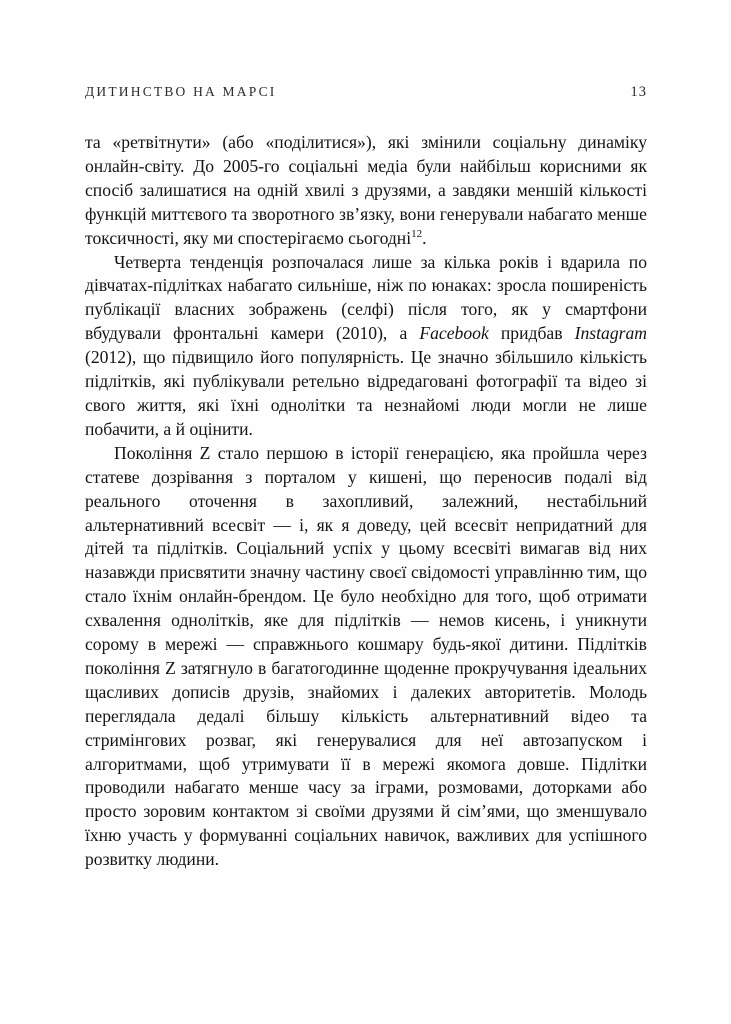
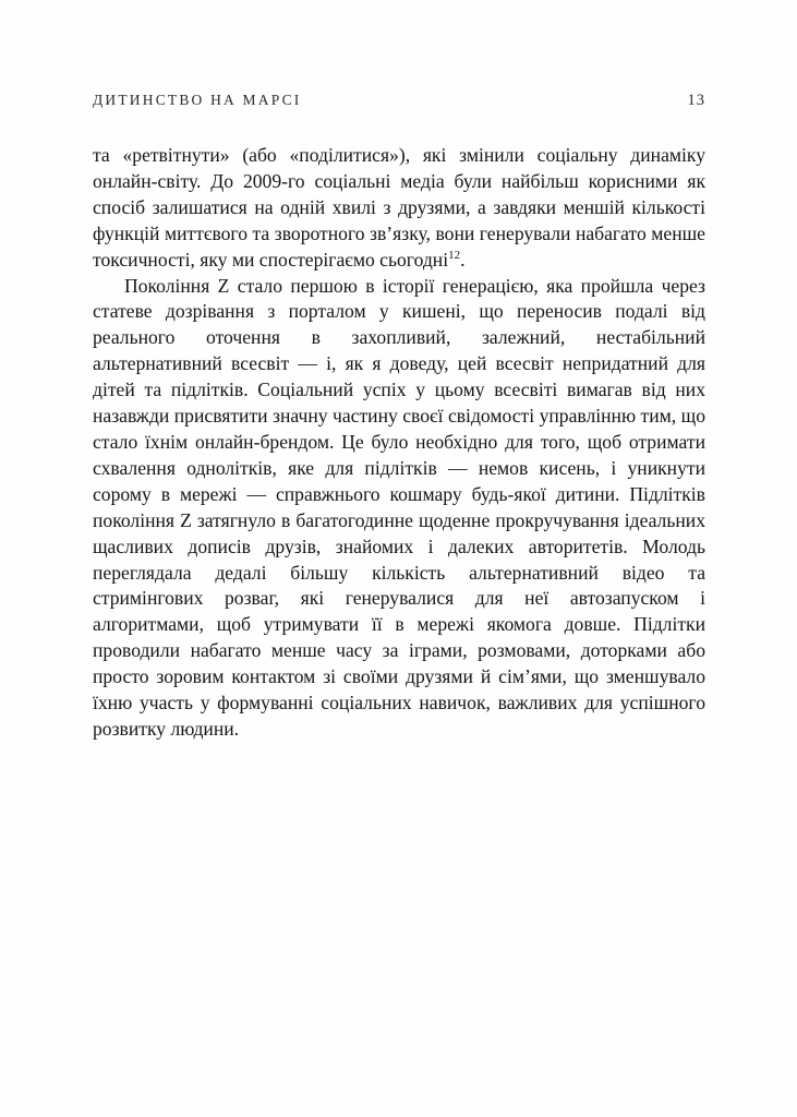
  ДИТИНСТВО НА МАРСІ
  13
- та «ретвітнути» (або «поділитися»), які змінили соціальну динаміку онлайн-світу. До 2005-го соціальні медіа були найбільш корисними як спосіб залишатися на одній хвилі з друзями, а завдяки меншій кількості функцій миттєвого та зворотного зв’язку, вони генерували набагато менше токсичності, яку ми спостерігаємо сьогодні12.
+ та «ретвітнути» (або «поділитися»), які змінили соціальну динаміку онлайн-світу. До 2009-го соціальні медіа були найбільш корисними як спосіб залишатися на одній хвилі з друзями, а завдяки меншій кількості функцій миттєвого та зворотного зв’язку, вони генерували набагато менше токсичності, яку ми спостерігаємо сьогодні12.
- Четверта тенденція розпочалася лише за кілька років і вдарила по дівчатах-підлітках набагато сильніше, ніж по юнаках: зросла поширеність публікації власних зображень (селфі) після того, як у смартфони вбудували фронтальні камери (2010), а Facebook придбав Instagram (2012), що підвищило його популярність. Це значно збільшило кількість підлітків, які публікували ретельно відредаговані фотографії та відео зі свого життя, які їхні однолітки та незнайомі люди могли не лише побачити, а й оцінити.
  Покоління Z стало першою в історії генерацією, яка пройшла через статеве дозрівання з порталом у кишені, що переносив подалі від реального оточення в захопливий, залежний, нестабільний альтернативний всесвіт — і, як я доведу, цей всесвіт непридатний для дітей та підлітків. Соціальний успіх у цьому всесвіті вимагав від них назавжди присвятити значну частину своєї свідомості управлінню тим, що стало їхнім онлайн-брендом. Це було необхідно для того, щоб отримати схвалення однолітків, яке для підлітків — немов кисень, і уникнути сорому в мережі — справжнього кошмару будь-якої дитини. Підлітків покоління Z затягнуло в багатогодинне щоденне прокручування ідеальних щасливих дописів друзів, знайомих і далеких авторитетів. Молодь переглядала дедалі більшу кількість альтернативний відео та стримінгових розваг, які генерувалися для неї автозапуском і алгоритмами, щоб утримувати її в мережі якомога довше. Підлітки проводили набагато менше часу за іграми, розмовами, доторками або просто зоровим контактом зі своїми друзями й сім’ями, що зменшувало їхню участь у формуванні соціальних навичок, важливих для успішного розвитку людини.
